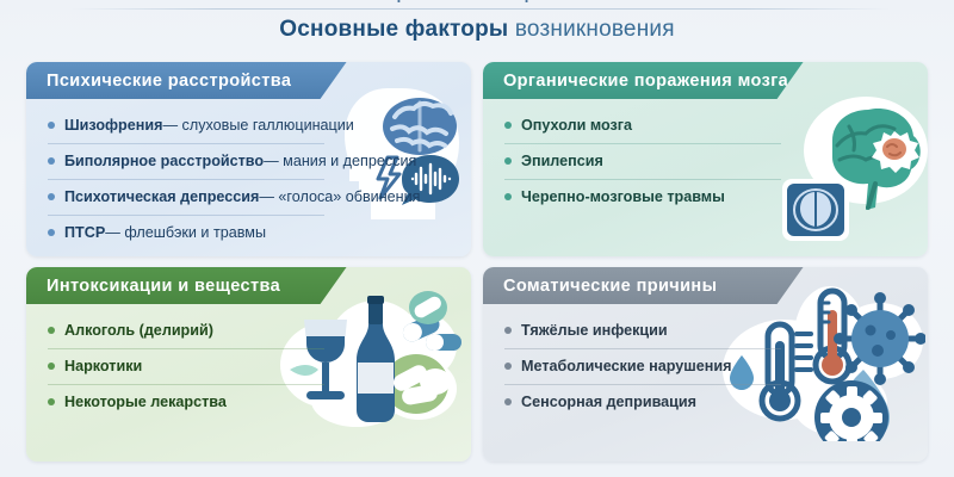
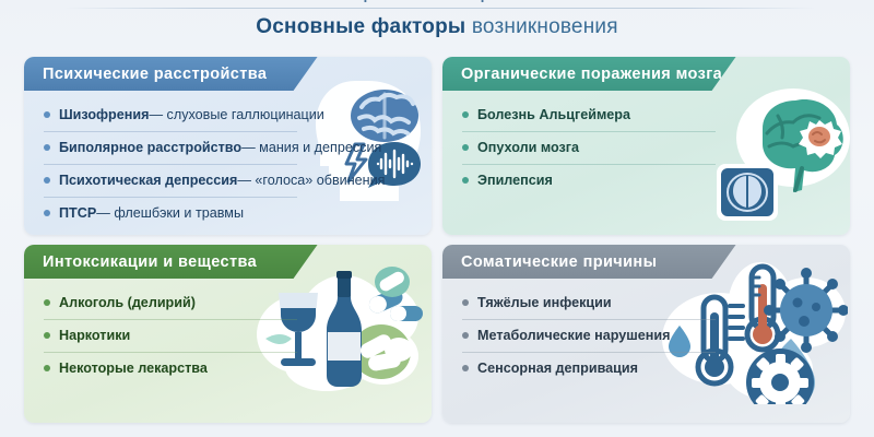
  Основные факторы возникновения
  Психические расстройства
  Шизофрения
  — слуховые галлюцинации
  Биполярное расстройство
  — мания и депрессия
  Психотическая депрессия
  — «голоса» обвинения
  ПТСР
  — флешбэки и травмы
  Органические поражения мозга
+ Болезнь Альцгеймера
  Опухоли мозга
  Эпилепсия
- Черепно-мозговые травмы
  Интоксикации и вещества
  Алкоголь (делирий)
  Наркотики
  Некоторые лекарства
  Соматические причины
  Тяжёлые инфекции
  Метаболические нарушения
  Сенсорная депривация
